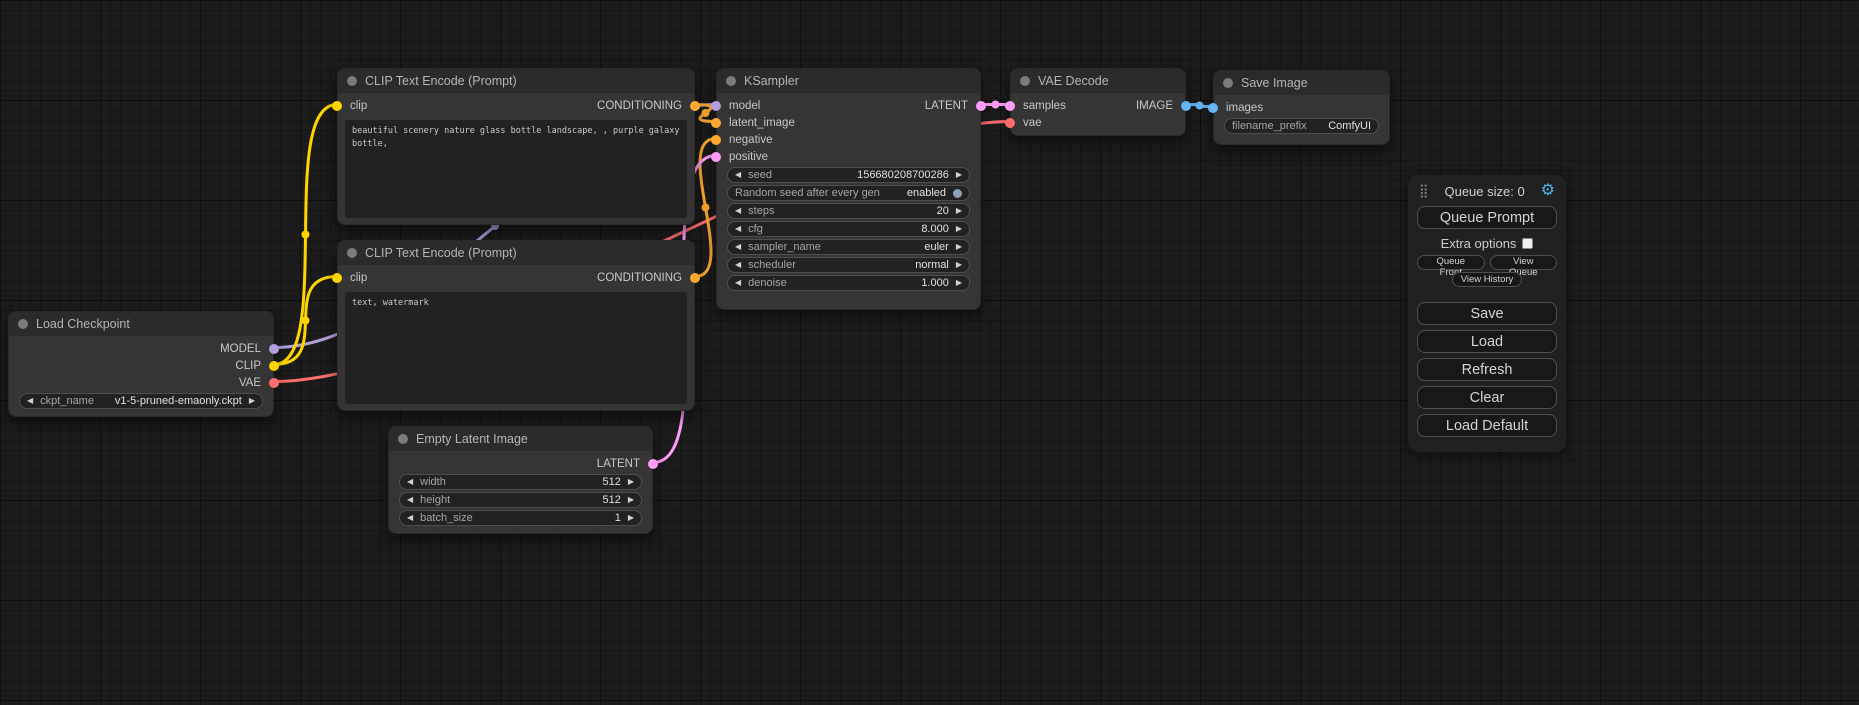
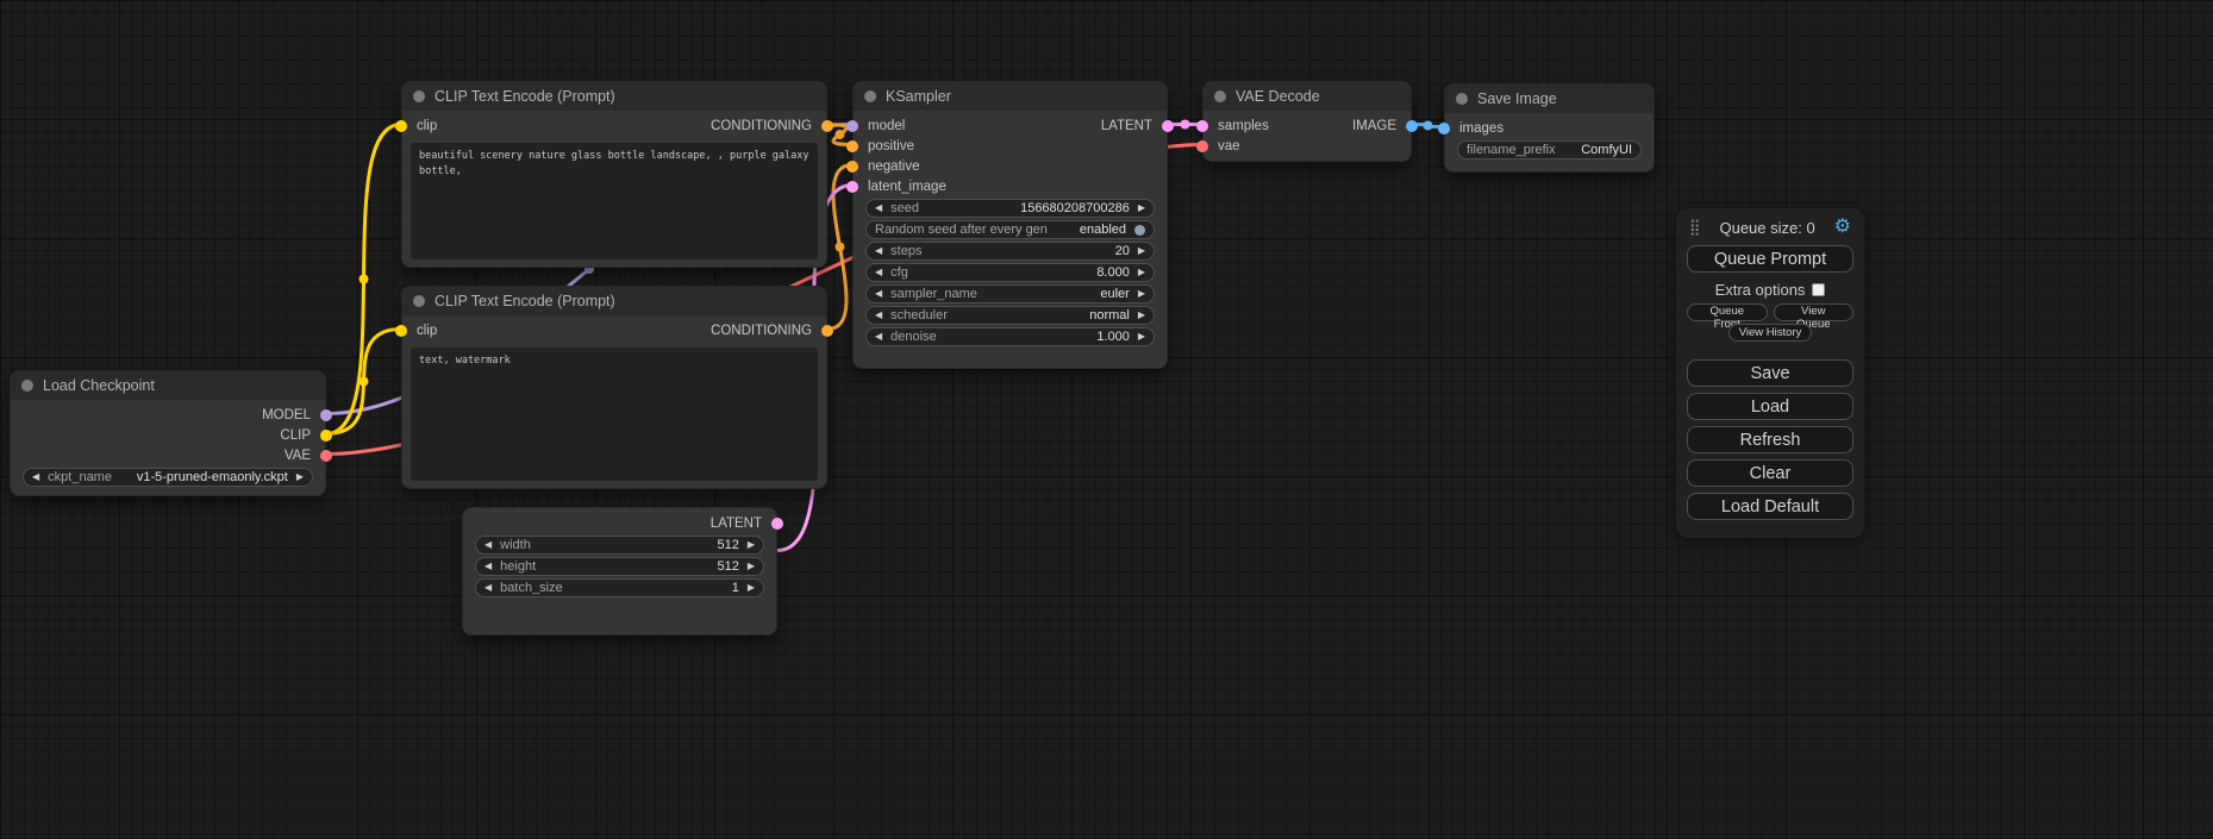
  Load Checkpoint
  MODEL
  CLIP
  VAE
  ◀
  ckpt_name
  v1-5-pruned-emaonly.ckpt
  ▶
  CLIP Text Encode (Prompt)
  clip
  CONDITIONING
  beautiful scenery nature glass bottle landscape, , purple galaxy bottle,
  CLIP Text Encode (Prompt)
  clip
  CONDITIONING
  text, watermark
- Empty Latent Image
  LATENT
  ◀
  width
  512
  ▶
  ◀
  height
  512
  ▶
  ◀
  batch_size
  1
  ▶
  KSampler
  model
  LATENT
- latent_image
+ positive
  negative
- positive
+ latent_image
  ◀
  seed
  156680208700286
  ▶
  Random seed after every gen
  enabled
  ◀
  steps
  20
  ▶
  ◀
  cfg
  8.000
  ▶
  ◀
  sampler_name
  euler
  ▶
  ◀
  scheduler
  normal
  ▶
  ◀
  denoise
  1.000
  ▶
  VAE Decode
  samples
  IMAGE
  vae
  Save Image
  images
  filename_prefix
  ComfyUI
  ⣿
  Queue size: 0
  ⚙
  Queue Prompt
  Extra options
  Queue Fro
  View ueue
  View History
  Save
  Load
  Refresh
  Clear
  Load Default
